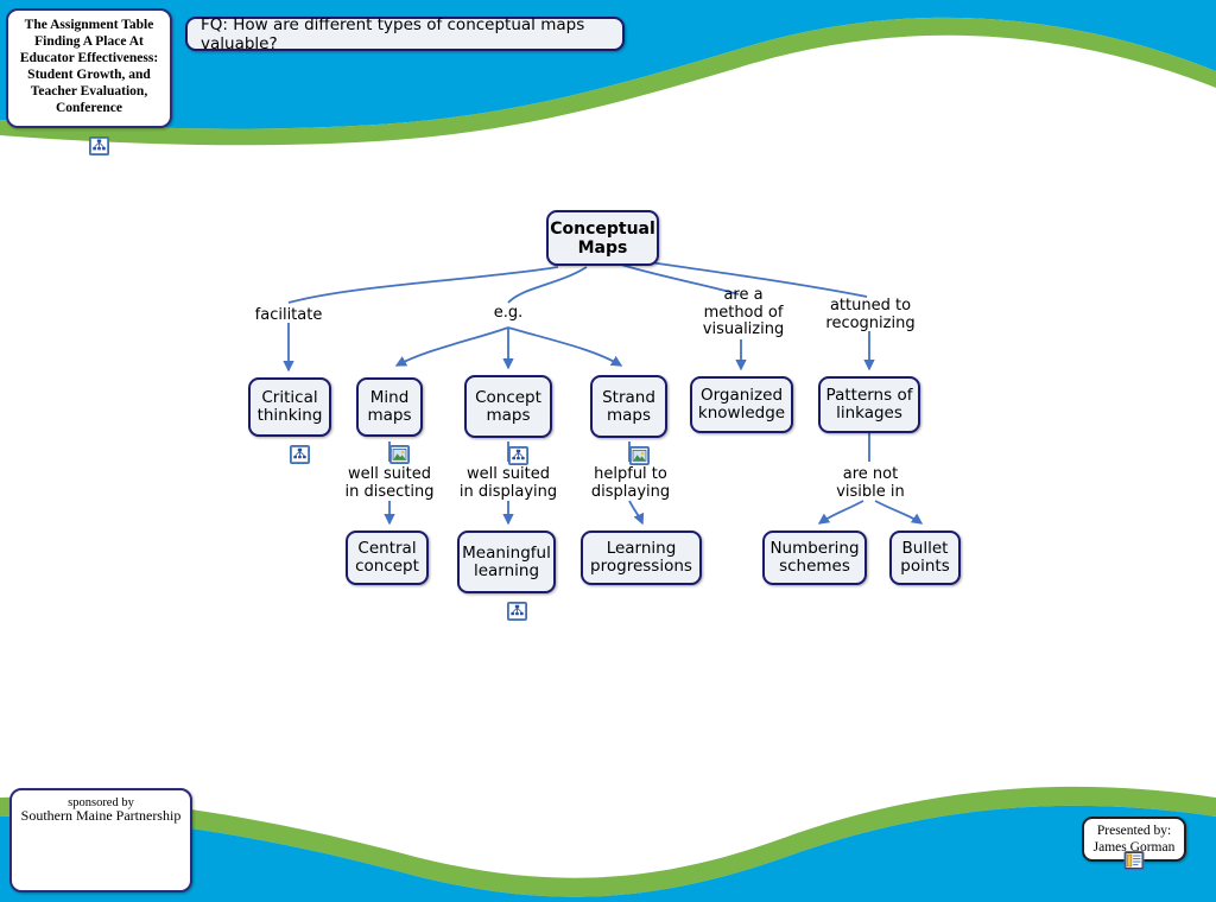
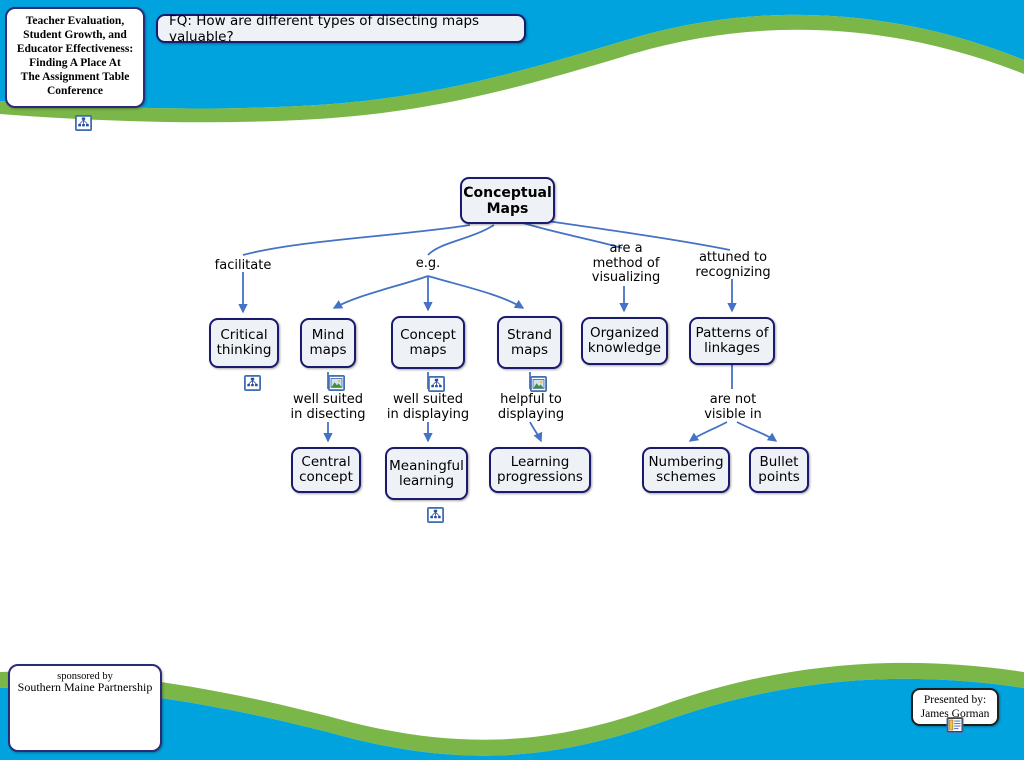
- The Assignment Table
+ Teacher Evaluation,
- Finding A Place At
+ Student Growth, and
  Educator Effectiveness:
- Student Growth, and
+ Finding A Place At
- Teacher Evaluation,
+ The Assignment Table
  Conference
- FQ: How are different types of conceptual maps valuable?
+ FQ: How are different types of disecting maps valuable?
  Conceptual
  Maps
  Critical
  thinking
  Mind
  maps
  Concept
  maps
  Strand
  maps
  Organized
  knowledge
  Patterns of
  linkages
  Central
  concept
  Meaningful
  learning
  Learning
  progressions
  Numbering
  schemes
  Bullet
  points
  facilitate
  e.g.
  are a
  method of
  visualizing
  attuned to
  recognizing
  well suited
  in disecting
  well suited
  in displaying
  helpful to
  displaying
  are not
  visible in
  sponsored by
  Southern Maine Partnership
  Presented by:
  James Gorman
